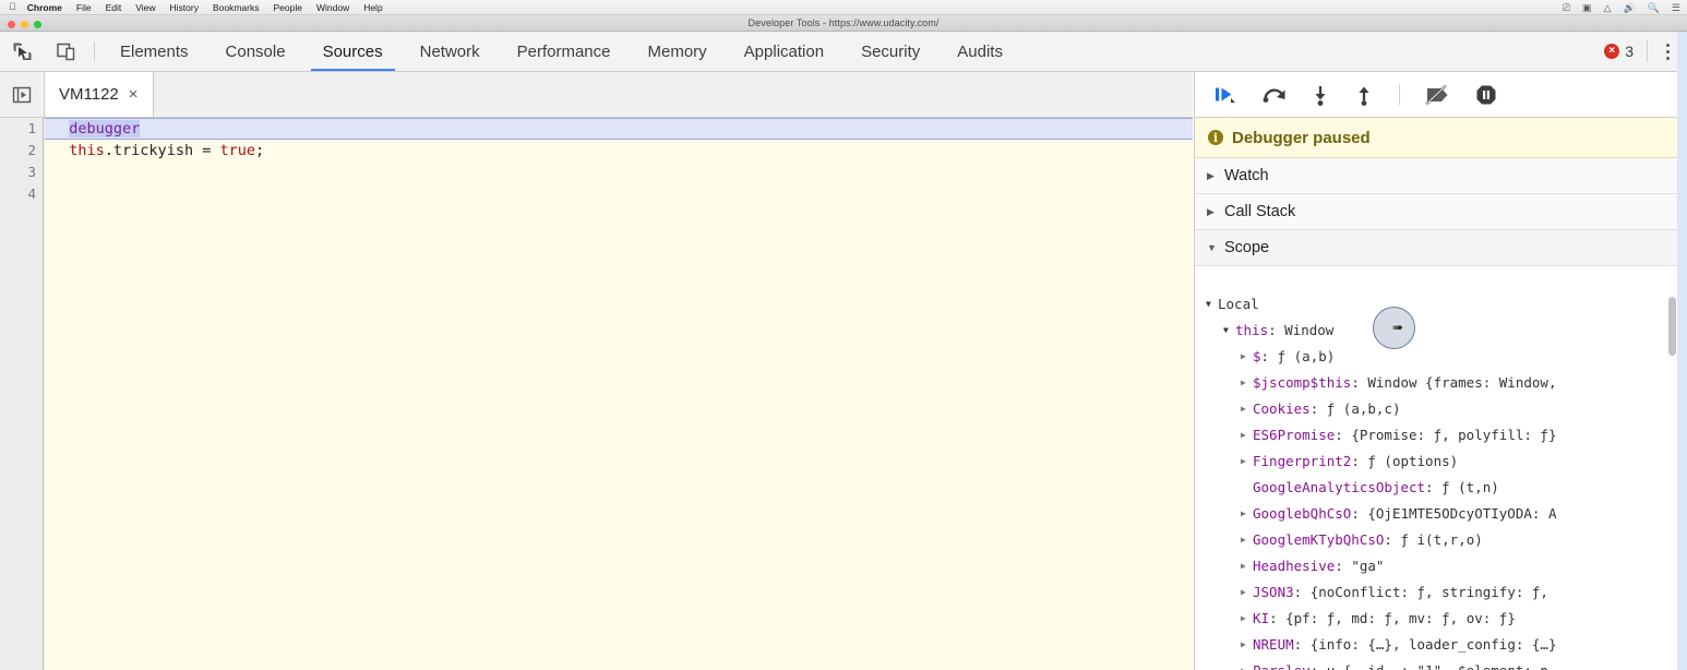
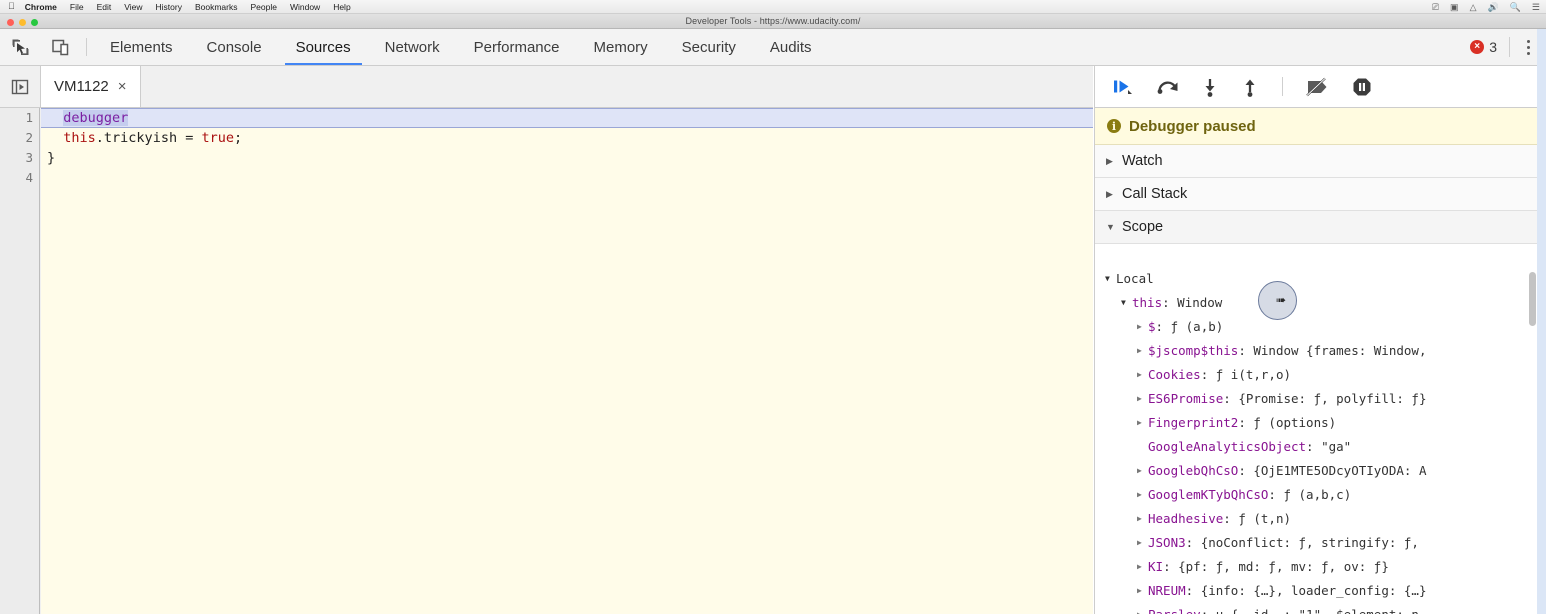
  
  Chrome
  File
  Edit
  View
  History
  Bookmarks
  People
  Window
  Help
  ⎚
  ▣
  △
  🔊
  🔍
  ☰
  Developer Tools - https://www.udacity.com/
  Elements
  Console
  Sources
  Network
  Performance
  Memory
- Application
  Security
  Audits
  ×
  3
  VM1122
  ×
  1
  2
  3
  4
  debugger
  this.trickyish = true;
+ }
  i
  Debugger paused
  ▶
  Watch
  ▶
  Call Stack
  ▼
  Scope
  ▼
  Local
  ▼
  this
  :
  Window
  ▶
  $
  :
  ƒ (a,b)
  ▶
  $jscomp$this
  :
  Window {frames: Window,
  ▶
  Cookies
  :
- ƒ (a,b,c)
+ ƒ i(t,r,o)
  ▶
  ES6Promise
  :
  {Promise: ƒ, polyfill: ƒ}
  ▶
  Fingerprint2
  :
  ƒ (options)
  GoogleAnalyticsObject
  :
- ƒ (t,n)
+ "ga"
  ▶
  GooglebQhCsO
  :
  {OjE1MTE5ODcyOTIyODA: A
  ▶
  GooglemKTybQhCsO
  :
- ƒ i(t,r,o)
+ ƒ (a,b,c)
  ▶
  Headhesive
  :
- "ga"
+ ƒ (t,n)
  ▶
  JSON3
  :
  {noConflict: ƒ, stringify: ƒ,
  ▶
  KI
  :
  {pf: ƒ, md: ƒ, mv: ƒ, ov: ƒ}
  ▶
  NREUM
  :
  {info: {…}, loader_config: {…}
  ➠
